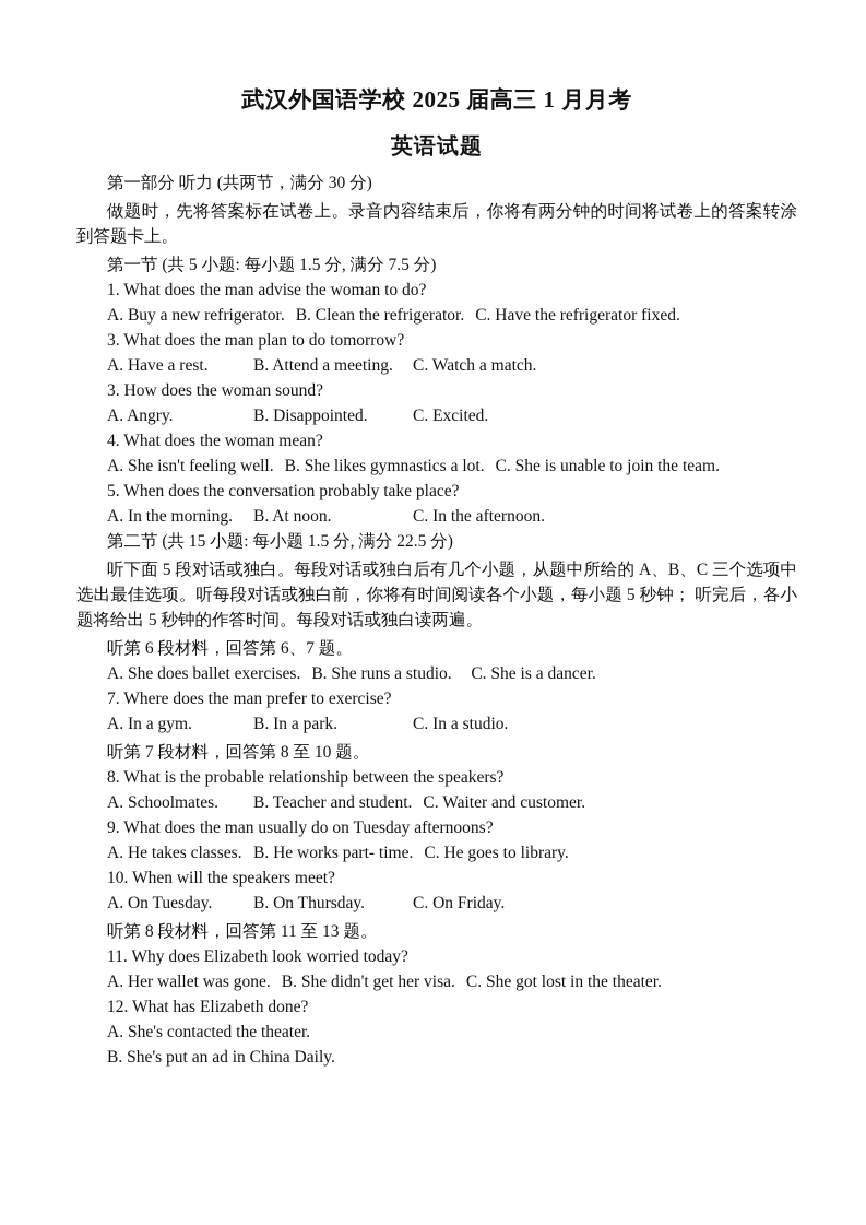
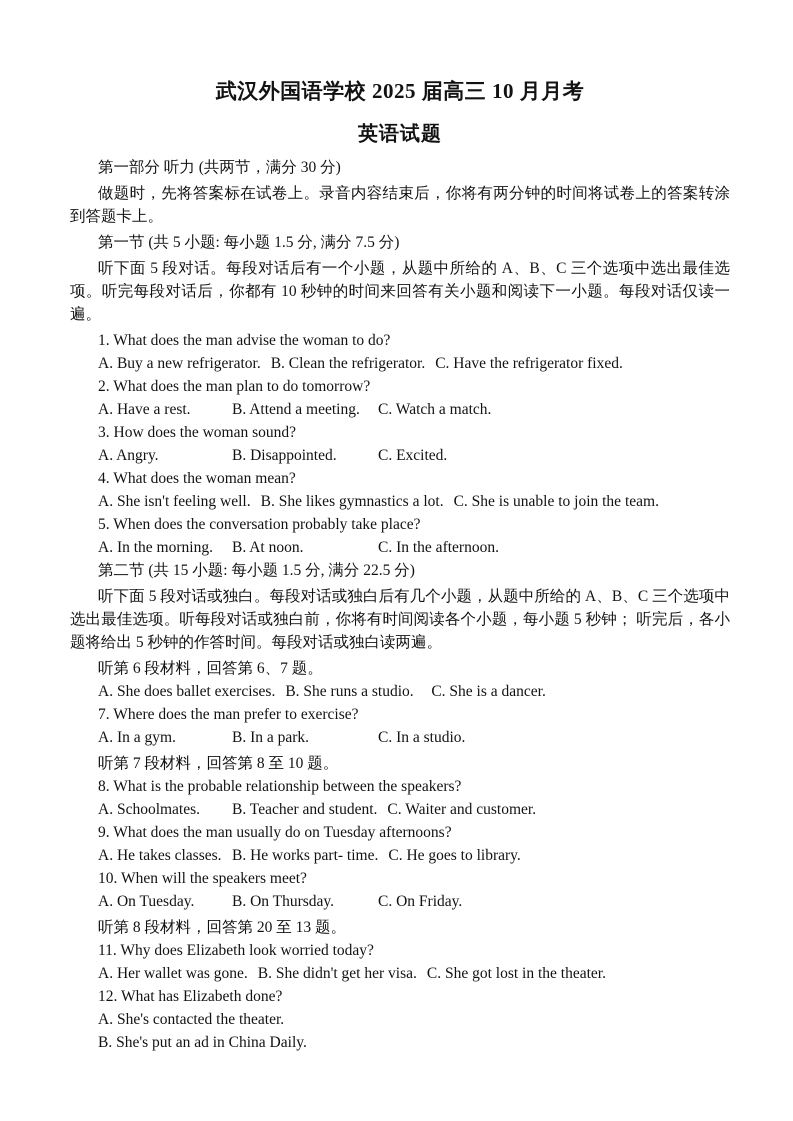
- 武汉外国语学校 2025 届高三 1 月月考
+ 武汉外国语学校 2025 届高三 10 月月考
  英语试题
  第一部分 听力 (共两节，满分 30 分)
  做题时，先将答案标在试卷上。录音内容结束后，你将有两分钟的时间将试卷上的答案转涂到答题卡上。
  第一节 (共 5 小题: 每小题 1.5 分, 满分 7.5 分)
+ 听下面 5 段对话。每段对话后有一个小题，从题中所给的 A、B、C 三个选项中选出最佳选项。听完每段对话后，你都有 10 秒钟的时间来回答有关小题和阅读下一小题。每段对话仅读一遍。
  1. What does the man advise the woman to do?
  A. Buy a new refrigerator.
  B. Clean the refrigerator.
  C. Have the refrigerator fixed.
- 3. What does the man plan to do tomorrow?
+ 2. What does the man plan to do tomorrow?
  A. Have a rest.
  B. Attend a meeting.
  C. Watch a match.
  3. How does the woman sound?
  A. Angry.
  B. Disappointed.
  C. Excited.
  4. What does the woman mean?
  A. She isn't feeling well.
  B. She likes gymnastics a lot.
  C. She is unable to join the team.
  5. When does the conversation probably take place?
  A. In the morning.
  B. At noon.
  C. In the afternoon.
  第二节 (共 15 小题: 每小题 1.5 分, 满分 22.5 分)
  听下面 5 段对话或独白。每段对话或独白后有几个小题，从题中所给的 A、B、C 三个选项中选出最佳选项。听每段对话或独白前，你将有时间阅读各个小题，每小题 5 秒钟； 听完后，各小题将给出 5 秒钟的作答时间。每段对话或独白读两遍。
  听第 6 段材料，回答第 6、7 题。
  A. She does ballet exercises.
  B. She runs a studio.
  C. She is a dancer.
  7. Where does the man prefer to exercise?
  A. In a gym.
  B. In a park.
  C. In a studio.
  听第 7 段材料，回答第 8 至 10 题。
  8. What is the probable relationship between the speakers?
  A. Schoolmates.
  B. Teacher and student.
  C. Waiter and customer.
  9. What does the man usually do on Tuesday afternoons?
  A. He takes classes.
  B. He works part- time.
  C. He goes to library.
  10. When will the speakers meet?
  A. On Tuesday.
  B. On Thursday.
  C. On Friday.
- 听第 8 段材料，回答第 11 至 13 题。
+ 听第 8 段材料，回答第 20 至 13 题。
  11. Why does Elizabeth look worried today?
  A. Her wallet was gone.
  B. She didn't get her visa.
  C. She got lost in the theater.
  12. What has Elizabeth done?
  A. She's contacted the theater.
  B. She's put an ad in China Daily.
